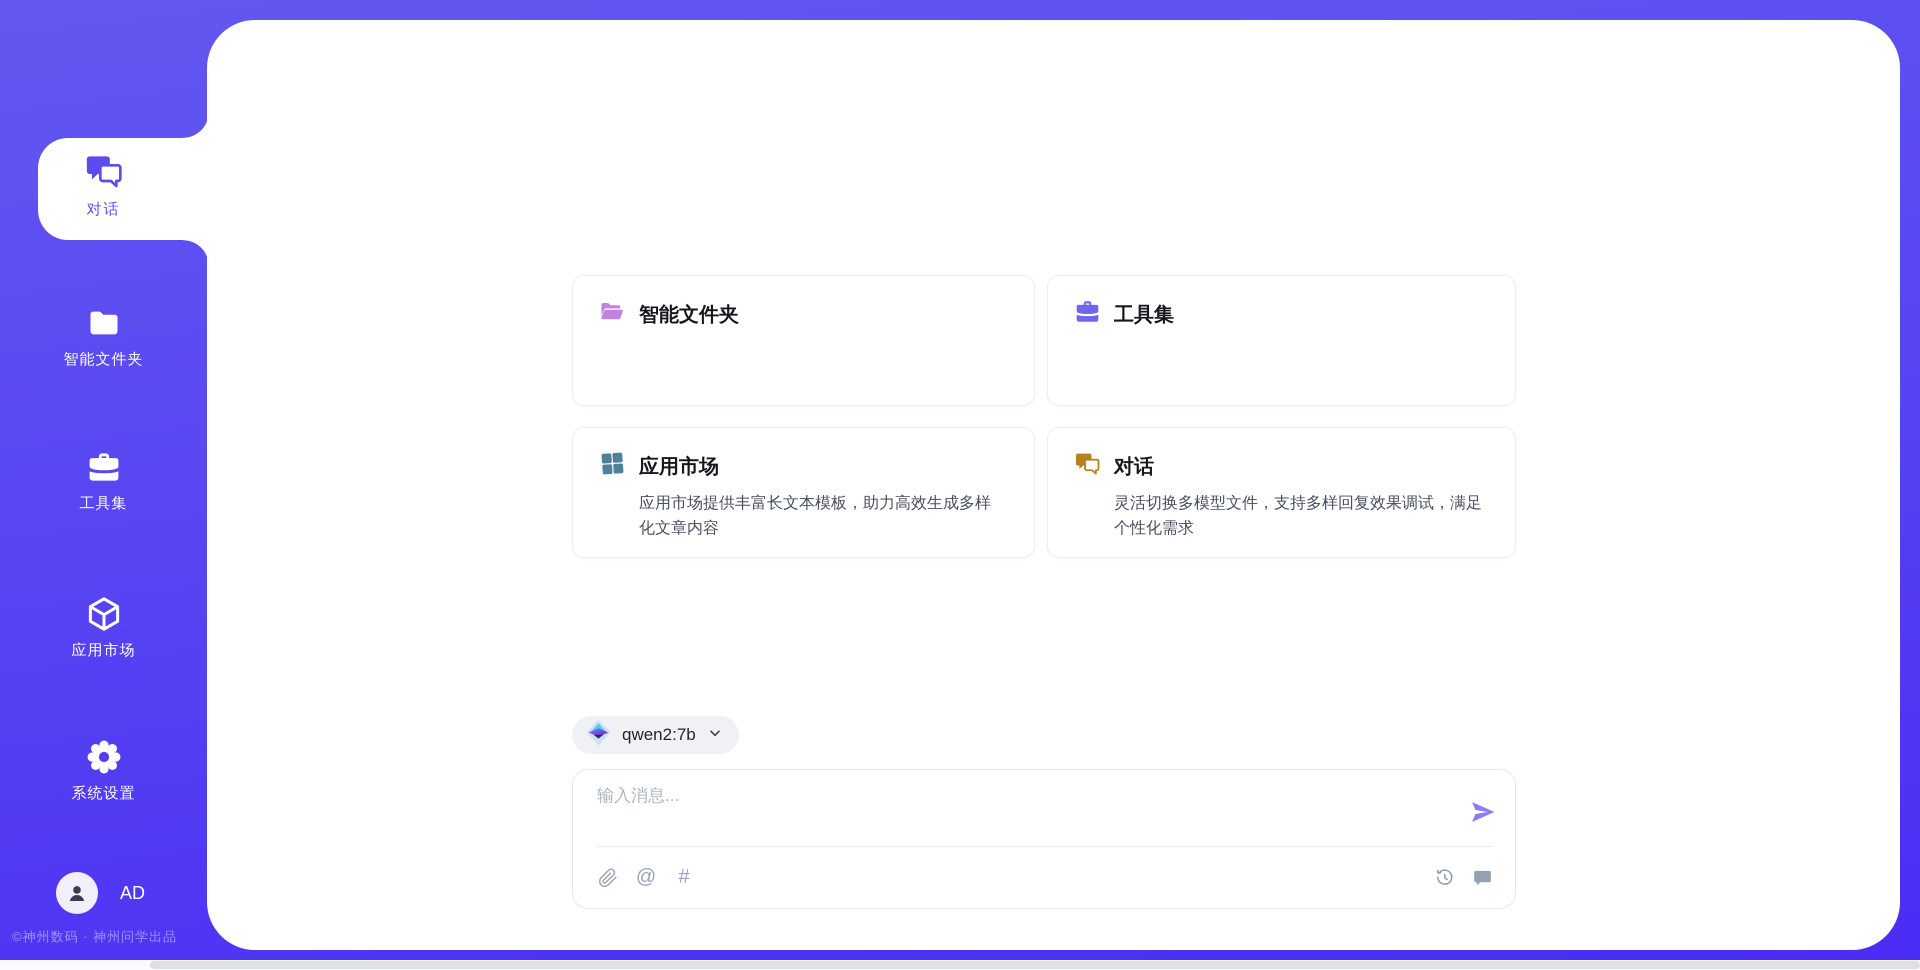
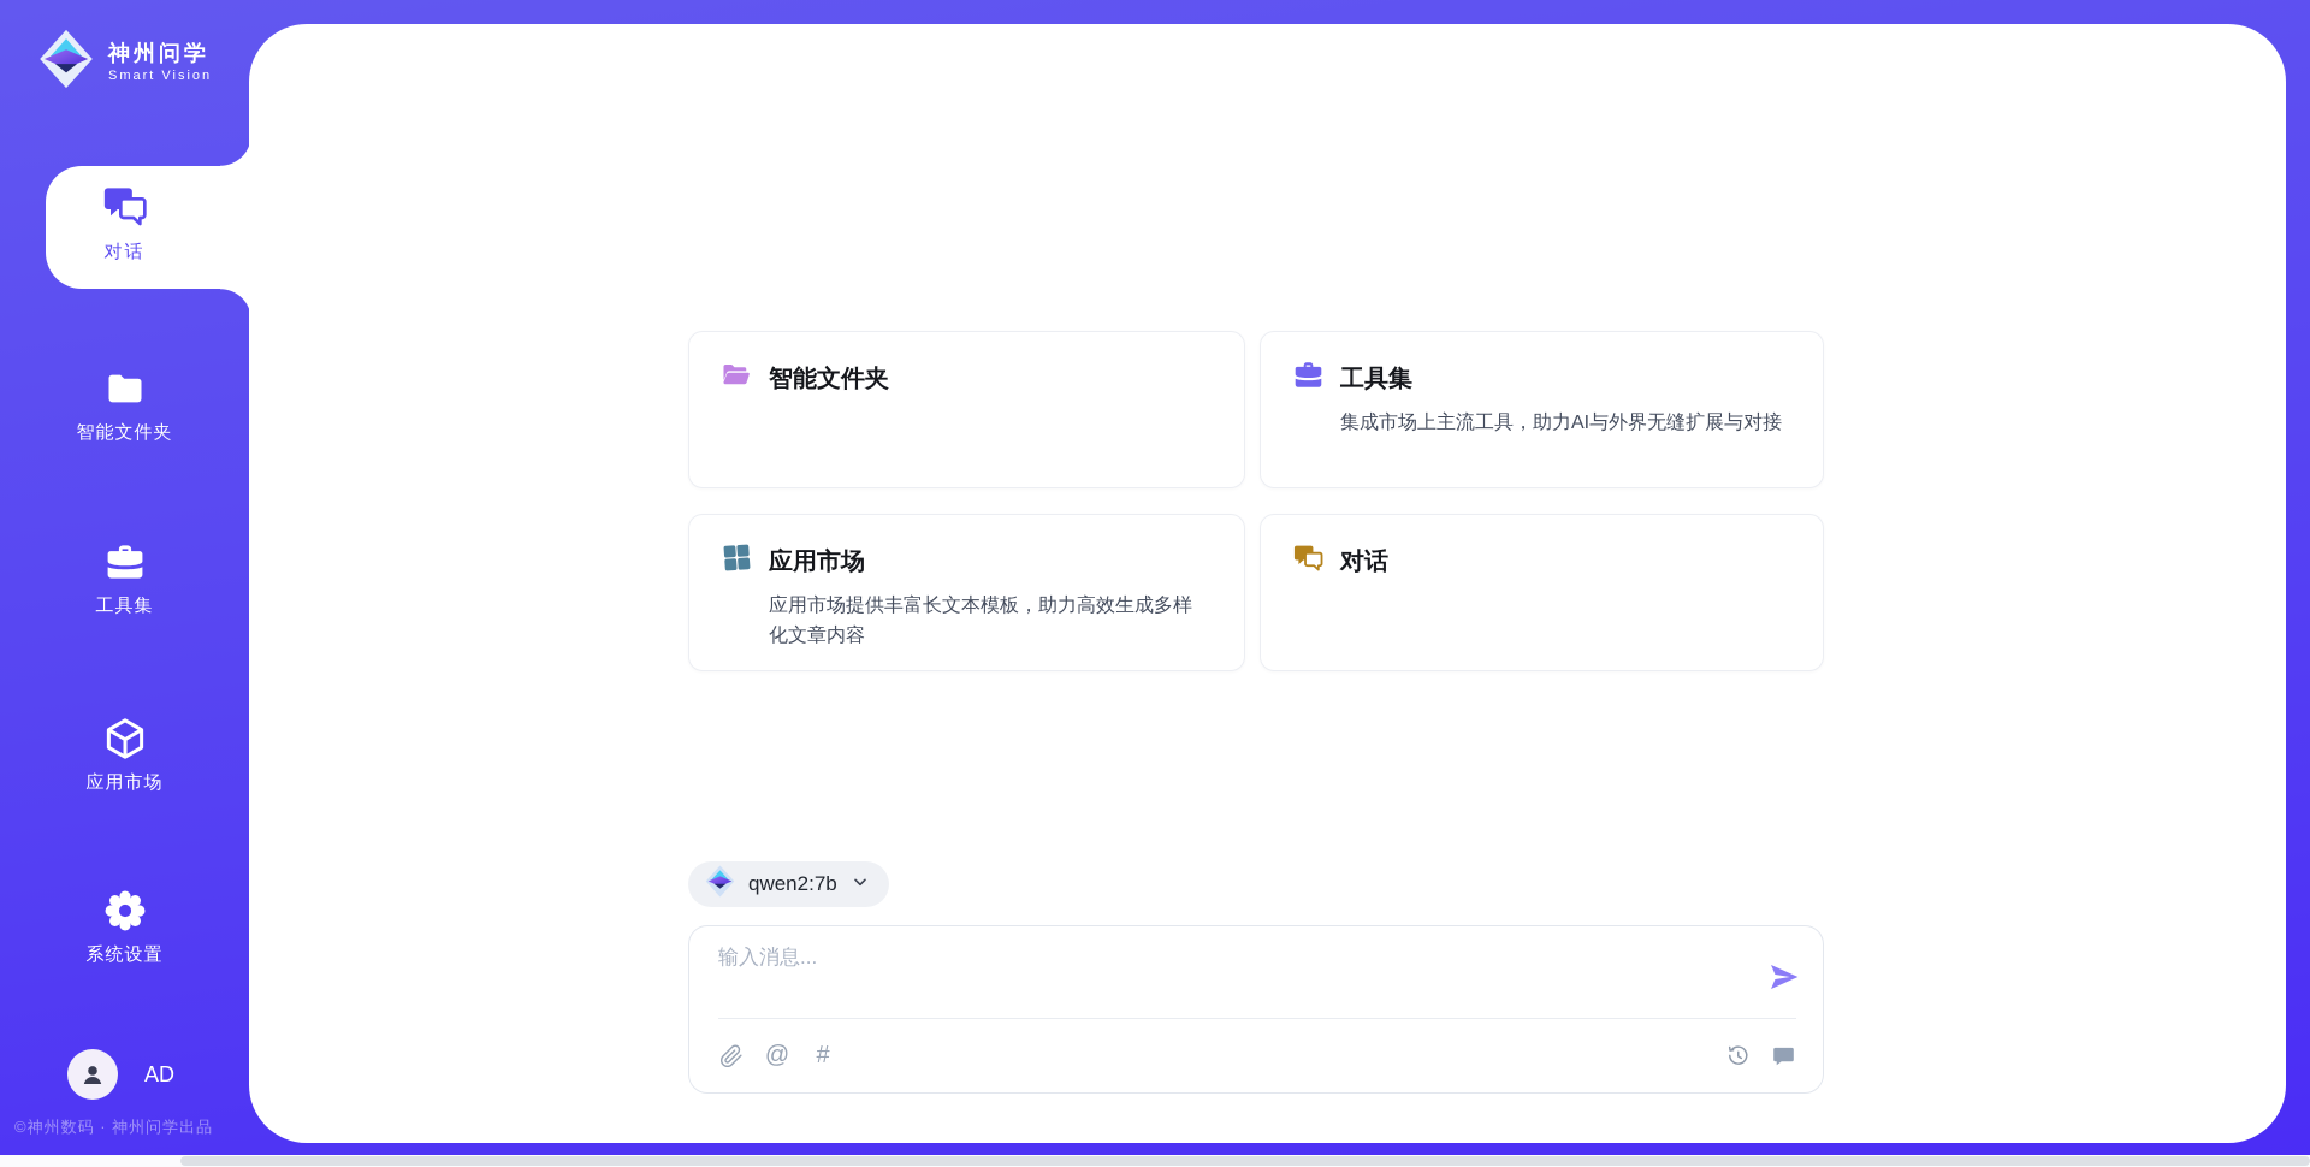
+ 神州问学
+ Smart Vision
  对话
  智能文件夹
  工具集
  应用市场
  系统设置
  AD
  ©神州数码 · 神州问学出品
  智能文件夹
  工具集
+ 集成市场上主流工具，助力AI与外界无缝扩展与对接
  应用市场
  应用市场提供丰富长文本模板，助力高效生成多样化文章内容
  对话
- 灵活切换多模型文件，支持多样回复效果调试，满足个性化需求
  qwen2:7b
  输入消息...
  @
  #
